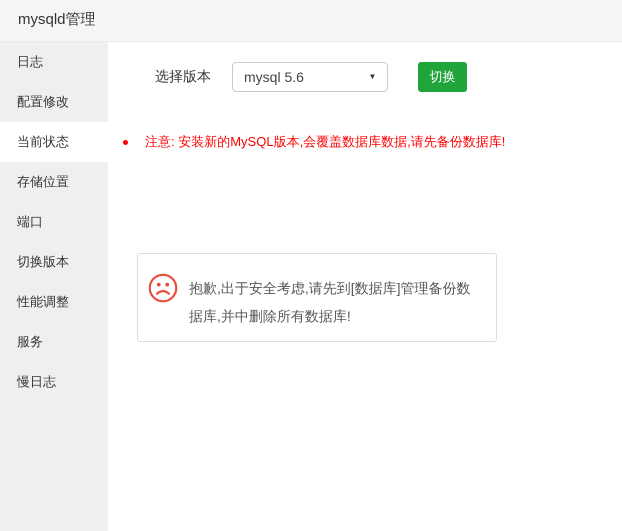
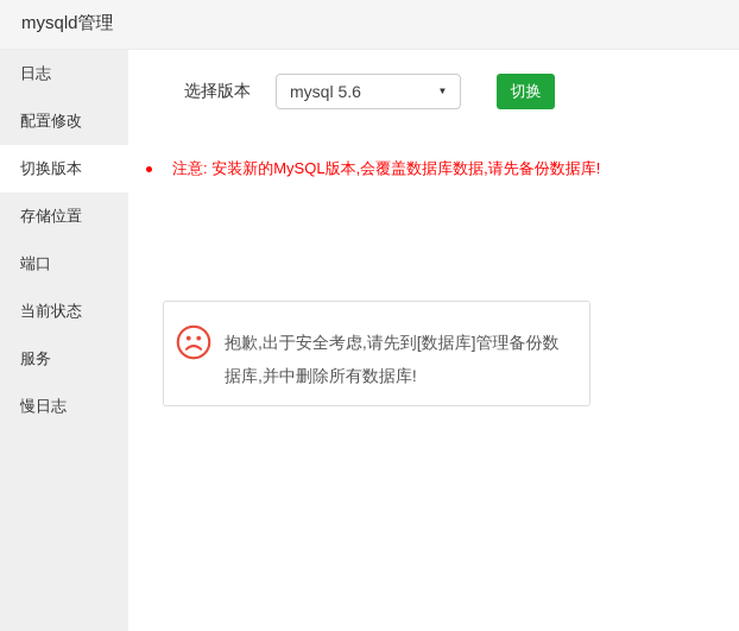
  mysqld管理
  日志
  配置修改
- 当前状态
+ 切换版本
  存储位置
  端口
- 切换版本
+ 当前状态
- 性能调整
  服务
  慢日志
  选择版本
  mysql 5.6
  ▼
  切换
  注意: 安装新的MySQL版本,会覆盖数据库数据,请先备份数据库!
  抱歉,出于安全考虑,请先到[数据库]管理备份数据库,并中删除所有数据库!
